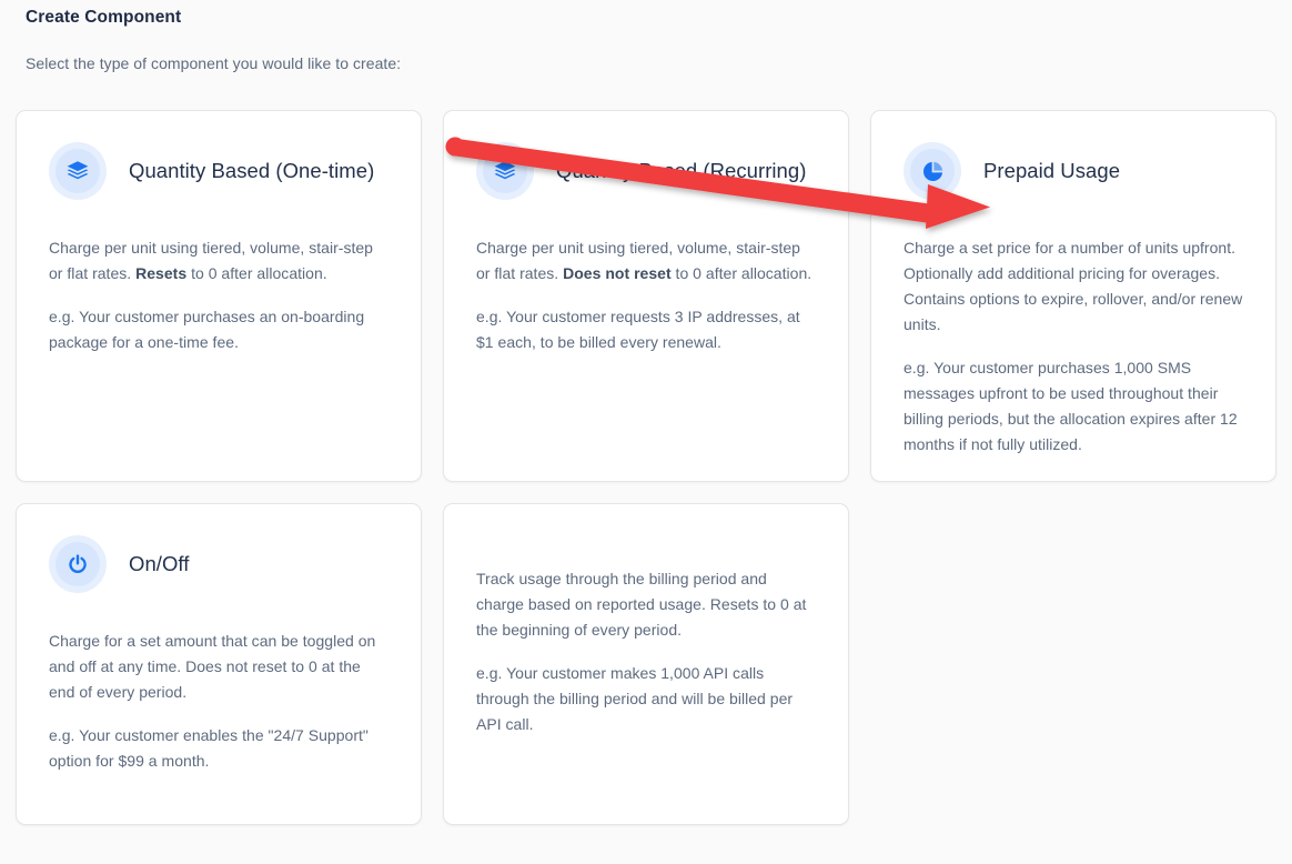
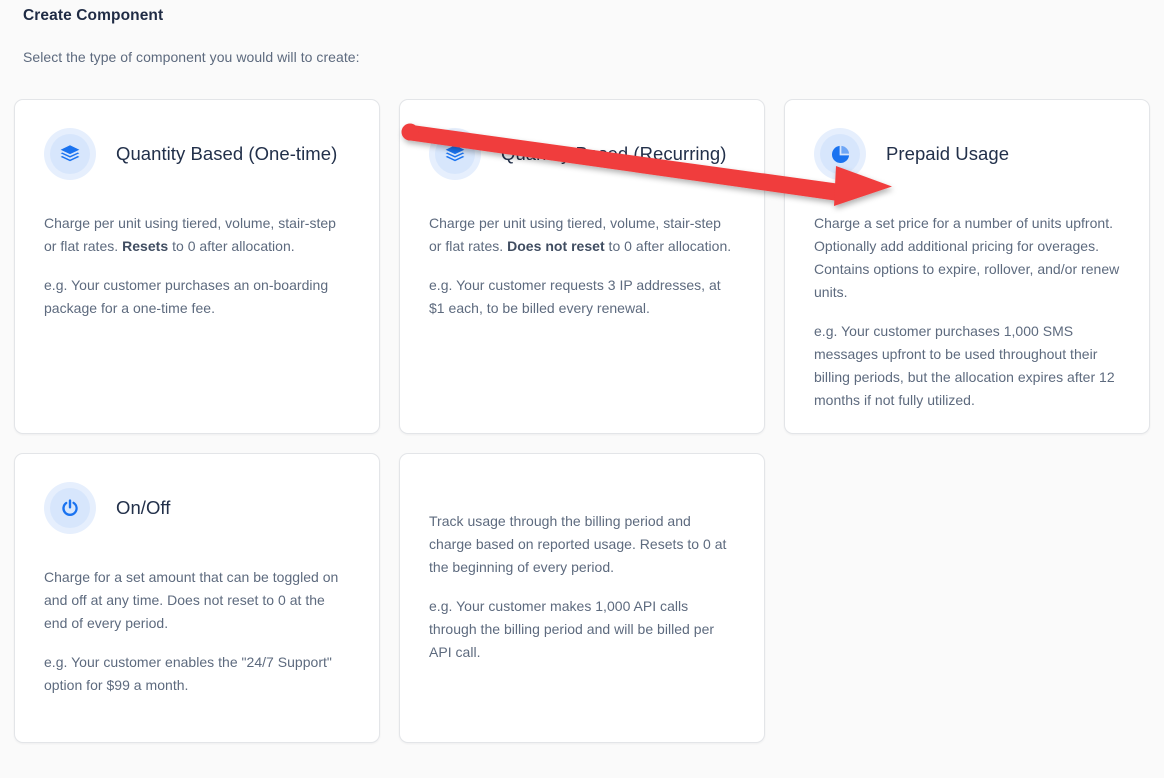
  Create Component
- Select the type of component you would like to create:
+ Select the type of component you would will to create:
  Quantity Based (One-time)
  Charge per unit using tiered, volume, stair-step or flat rates. Resets to 0 after allocation.
  e.g. Your customer purchases an on-boarding package for a one-time fee.
  Charge per unit using tiered, volume, stair-step or flat rates. Does not reset to 0 after allocation.
  e.g. Your customer requests 3 IP addresses, at $1 each, to be billed every renewal.
  Prepaid Usage
  Charge a set price for a number of units upfront. Optionally add additional pricing for overages. Contains options to expire, rollover, and/or renew units.
  e.g. Your customer purchases 1,000 SMS messages upfront to be used throughout their billing periods, but the allocation expires after 12 months if not fully utilized.
  On/Off
  Charge for a set amount that can be toggled on and off at any time. Does not reset to 0 at the end of every period.
  e.g. Your customer enables the "24/7 Support" option for $99 a month.
  Track usage through the billing period and charge based on reported usage. Resets to 0 at the beginning of every period.
  e.g. Your customer makes 1,000 API calls through the billing period and will be billed per API call.
